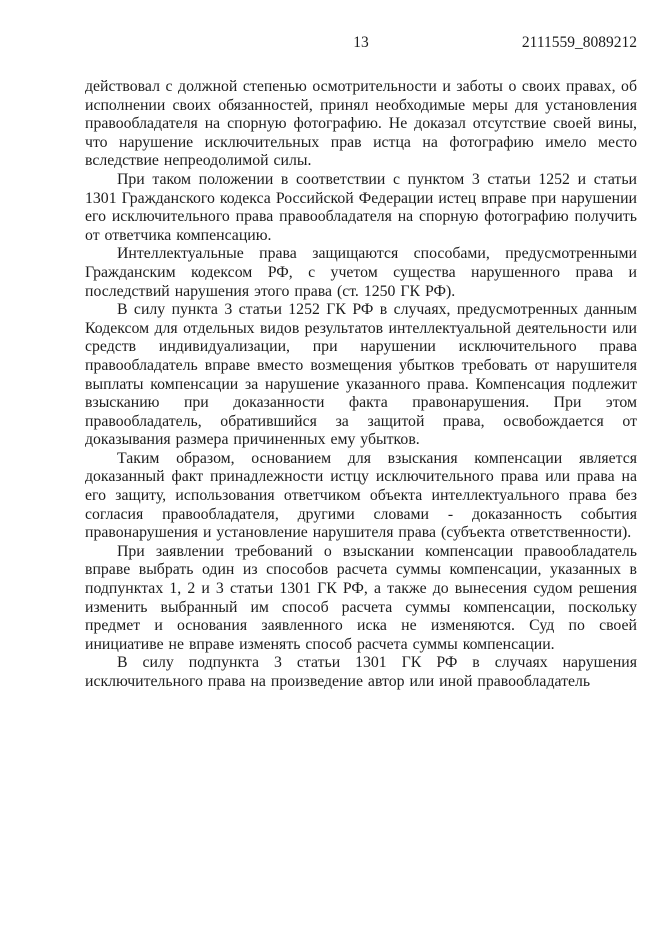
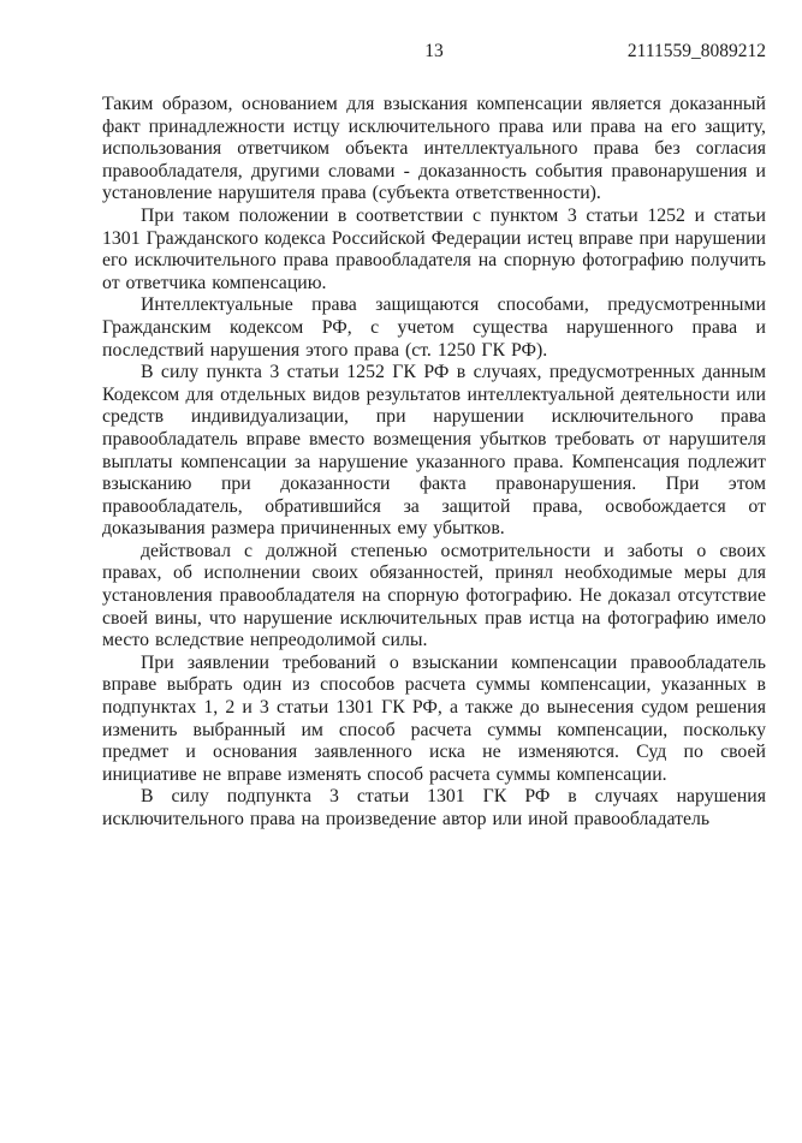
  13
  2111559_8089212
- действовал с должной степенью осмотрительности и заботы о своих правах, об исполнении своих обязанностей, принял необходимые меры для установления правообладателя на спорную фотографию. Не доказал отсутствие своей вины, что нарушение исключительных прав истца на фотографию имело место вследствие непреодолимой силы.
+ Таким образом, основанием для взыскания компенсации является доказанный факт принадлежности истцу исключительного права или права на его защиту, использования ответчиком объекта интеллектуального права без согласия правообладателя, другими словами - доказанность события правонарушения и установление нарушителя права (субъекта ответственности).
  При таком положении в соответствии с пунктом 3 статьи 1252 и статьи 1301 Гражданского кодекса Российской Федерации истец вправе при нарушении его исключительного права правообладателя на спорную фотографию получить от ответчика компенсацию.
  Интеллектуальные права защищаются способами, предусмотренными Гражданским кодексом РФ, с учетом существа нарушенного права и последствий нарушения этого права (ст. 1250 ГК РФ).
  В силу пункта 3 статьи 1252 ГК РФ в случаях, предусмотренных данным Кодексом для отдельных видов результатов интеллектуальной деятельности или средств индивидуализации, при нарушении исключительного права правообладатель вправе вместо возмещения убытков требовать от нарушителя выплаты компенсации за нарушение указанного права. Компенсация подлежит взысканию при доказанности факта правонарушения. При этом правообладатель, обратившийся за защитой права, освобождается от доказывания размера причиненных ему убытков.
- Таким образом, основанием для взыскания компенсации является доказанный факт принадлежности истцу исключительного права или права на его защиту, использования ответчиком объекта интеллектуального права без согласия правообладателя, другими словами - доказанность события правонарушения и установление нарушителя права (субъекта ответственности).
+ действовал с должной степенью осмотрительности и заботы о своих правах, об исполнении своих обязанностей, принял необходимые меры для установления правообладателя на спорную фотографию. Не доказал отсутствие своей вины, что нарушение исключительных прав истца на фотографию имело место вследствие непреодолимой силы.
  При заявлении требований о взыскании компенсации правообладатель вправе выбрать один из способов расчета суммы компенсации, указанных в подпунктах 1, 2 и 3 статьи 1301 ГК РФ, а также до вынесения судом решения изменить выбранный им способ расчета суммы компенсации, поскольку предмет и основания заявленного иска не изменяются. Суд по своей инициативе не вправе изменять способ расчета суммы компенсации.
  В силу подпункта 3 статьи 1301 ГК РФ в случаях нарушения исключительного права на произведение автор или иной правообладатель
